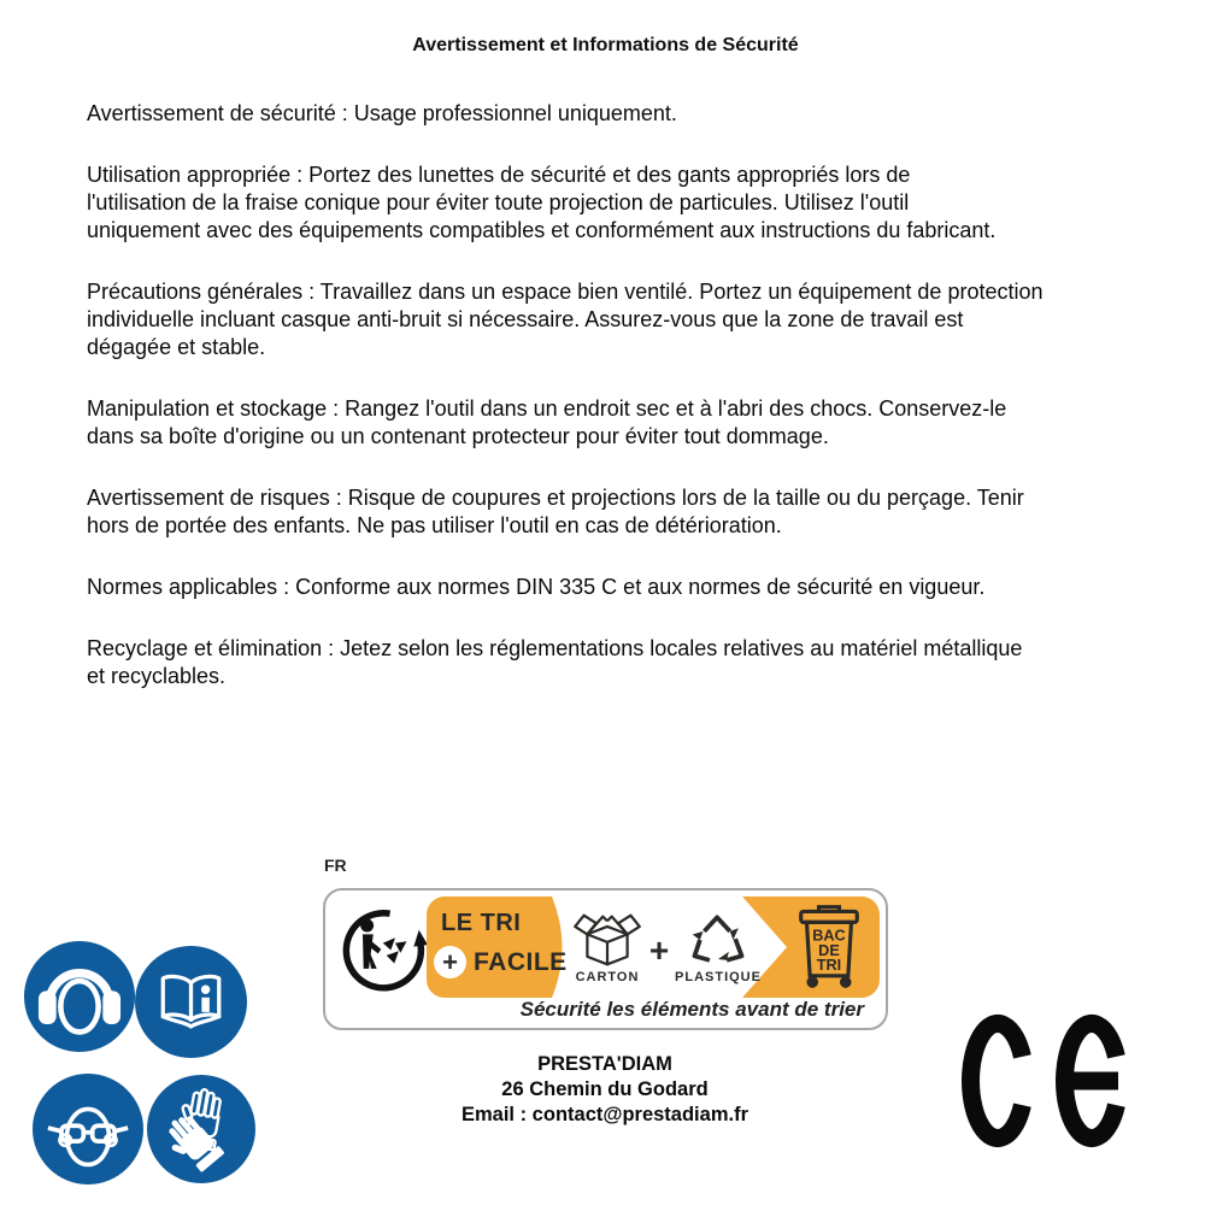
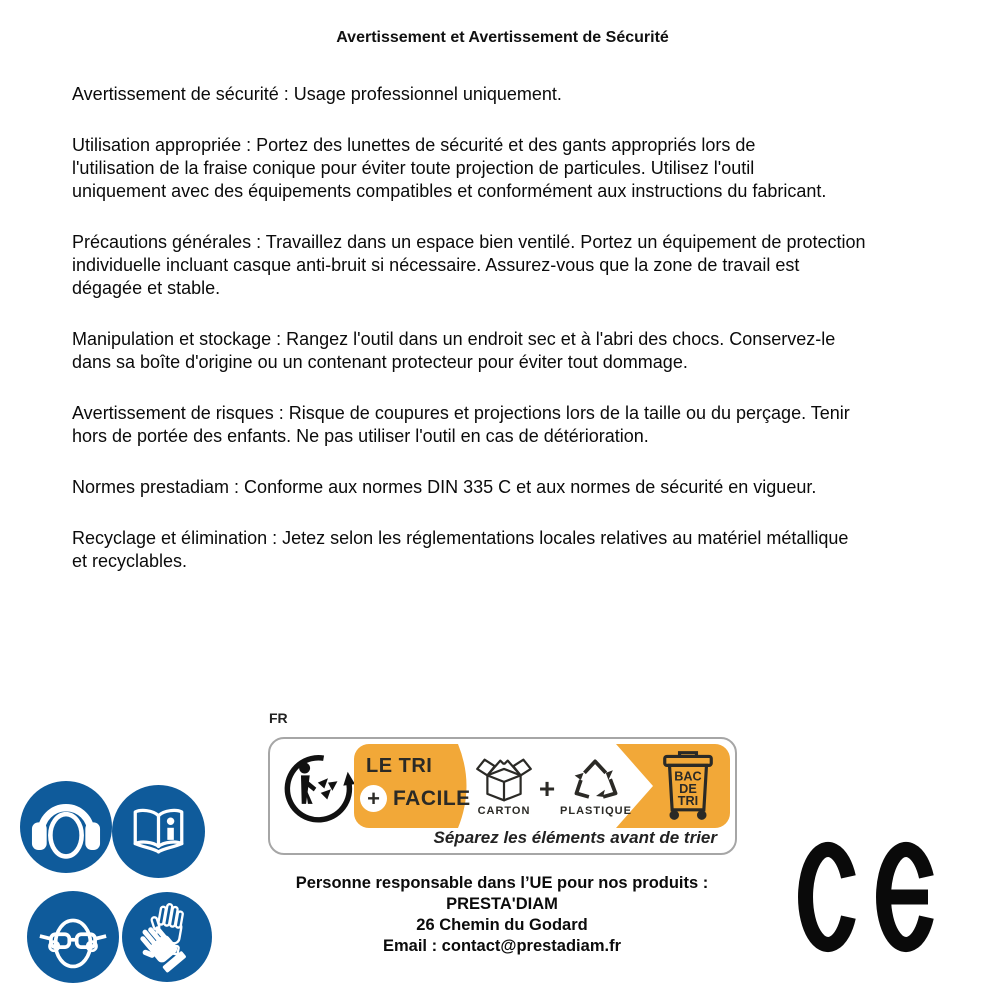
- Avertissement et Informations de Sécurité
+ Avertissement et Avertissement de Sécurité
  Avertissement de sécurité : Usage professionnel uniquement.
  Utilisation appropriée : Portez des lunettes de sécurité et des gants appropriés lors de
  l'utilisation de la fraise conique pour éviter toute projection de particules. Utilisez l'outil
  uniquement avec des équipements compatibles et conformément aux instructions du fabricant.
  Précautions générales : Travaillez dans un espace bien ventilé. Portez un équipement de protection
  individuelle incluant casque anti-bruit si nécessaire. Assurez-vous que la zone de travail est
  dégagée et stable.
  Manipulation et stockage : Rangez l'outil dans un endroit sec et à l'abri des chocs. Conservez-le
  dans sa boîte d'origine ou un contenant protecteur pour éviter tout dommage.
  Avertissement de risques : Risque de coupures et projections lors de la taille ou du perçage. Tenir
  hors de portée des enfants. Ne pas utiliser l'outil en cas de détérioration.
- Normes applicables : Conforme aux normes DIN 335 C et aux normes de sécurité en vigueur.
+ Normes prestadiam : Conforme aux normes DIN 335 C et aux normes de sécurité en vigueur.
  Recyclage et élimination : Jetez selon les réglementations locales relatives au matériel métallique
  et recyclables.
  FR
  LE TRI
  +
  FACILE
  CARTON
  +
  PLASTIQUE
  BAC
  DE
  TRI
- Sécurité les éléments avant de trier
+ Séparez les éléments avant de trier
+ Personne responsable dans l’UE pour nos produits :
  PRESTA'DIAM
  26 Chemin du Godard
  Email : contact@prestadiam.fr
